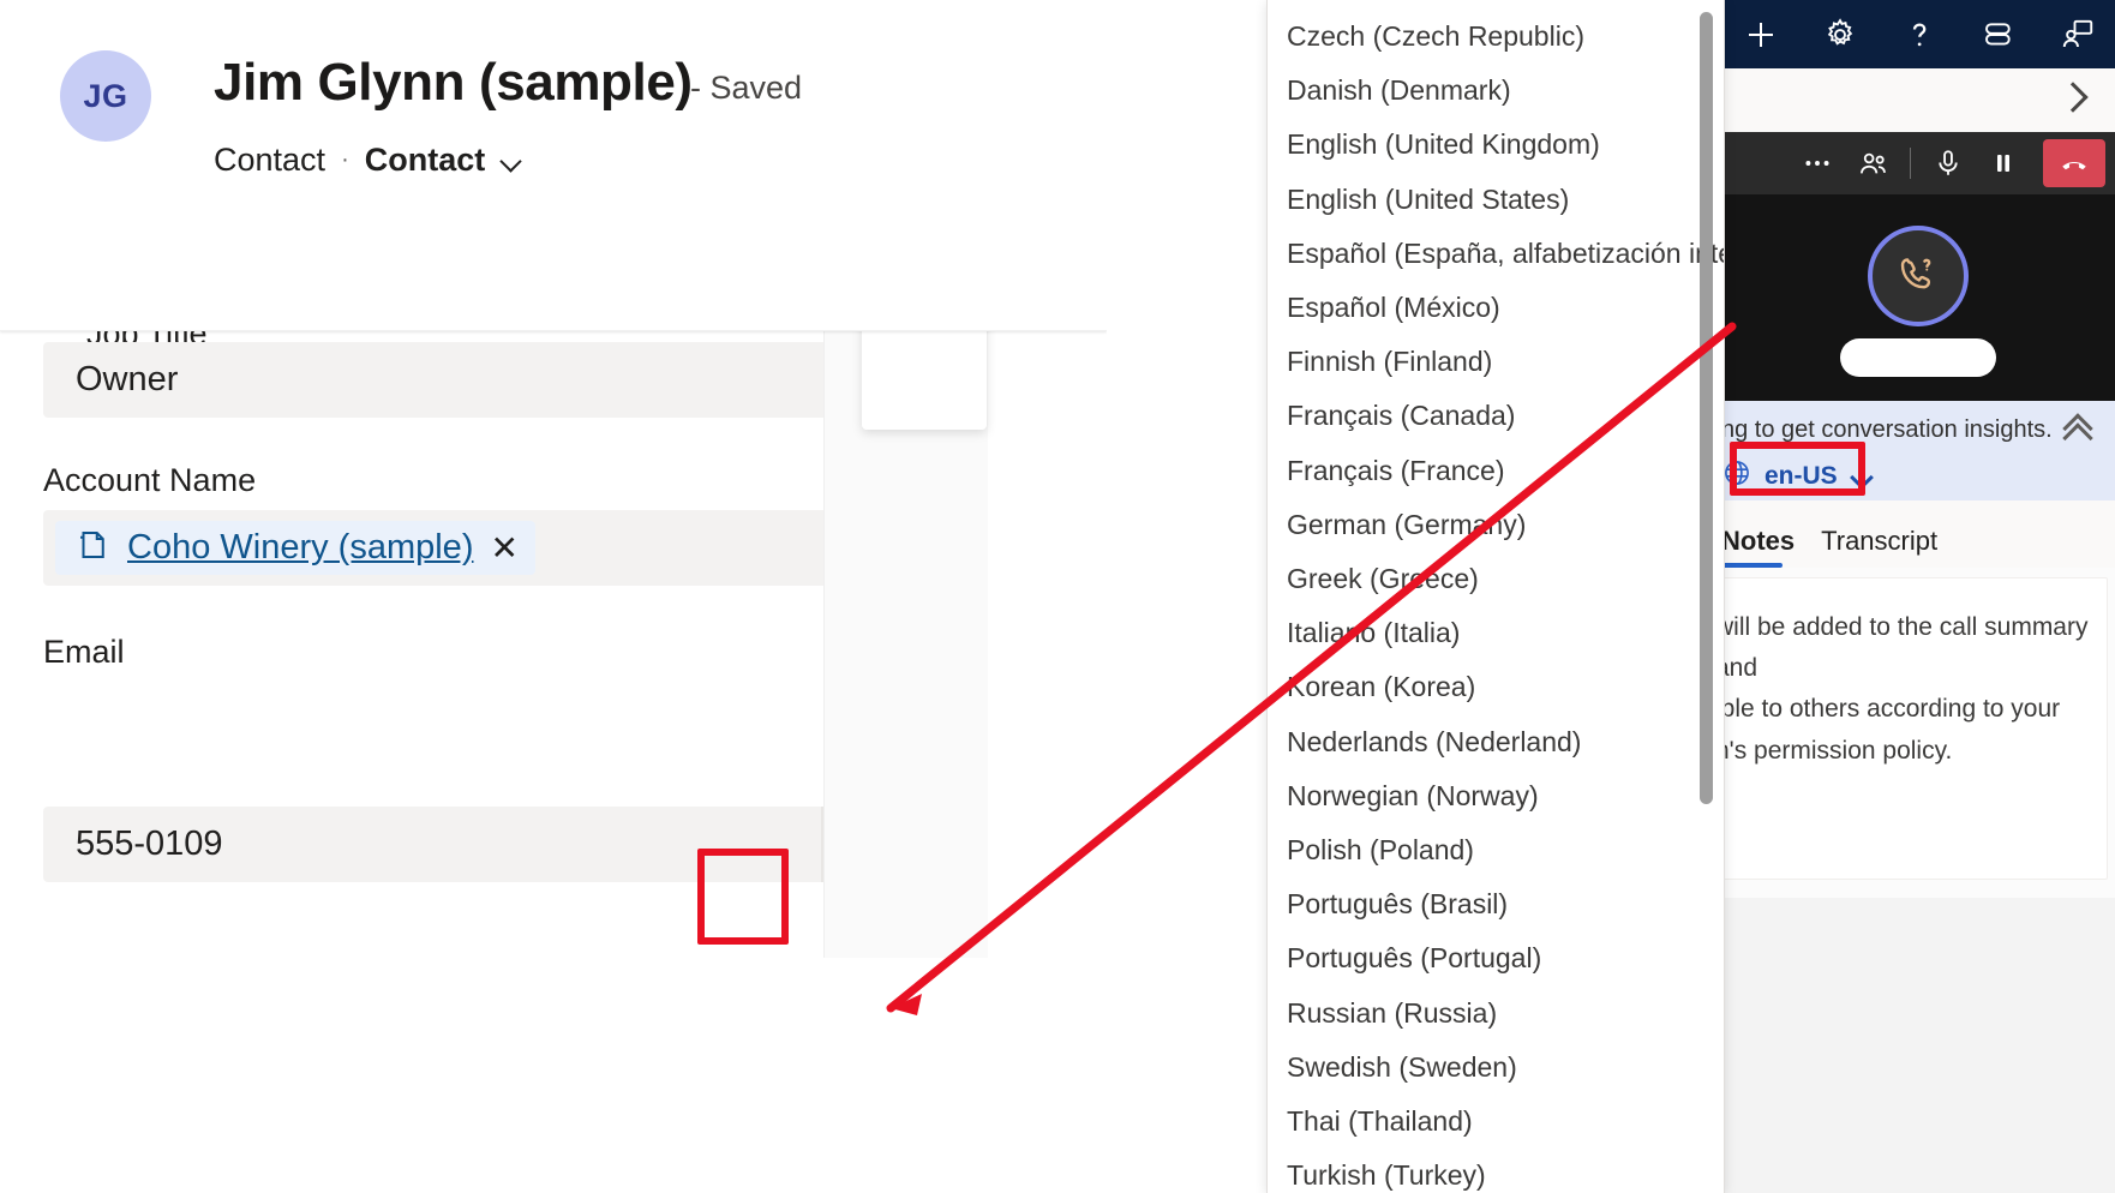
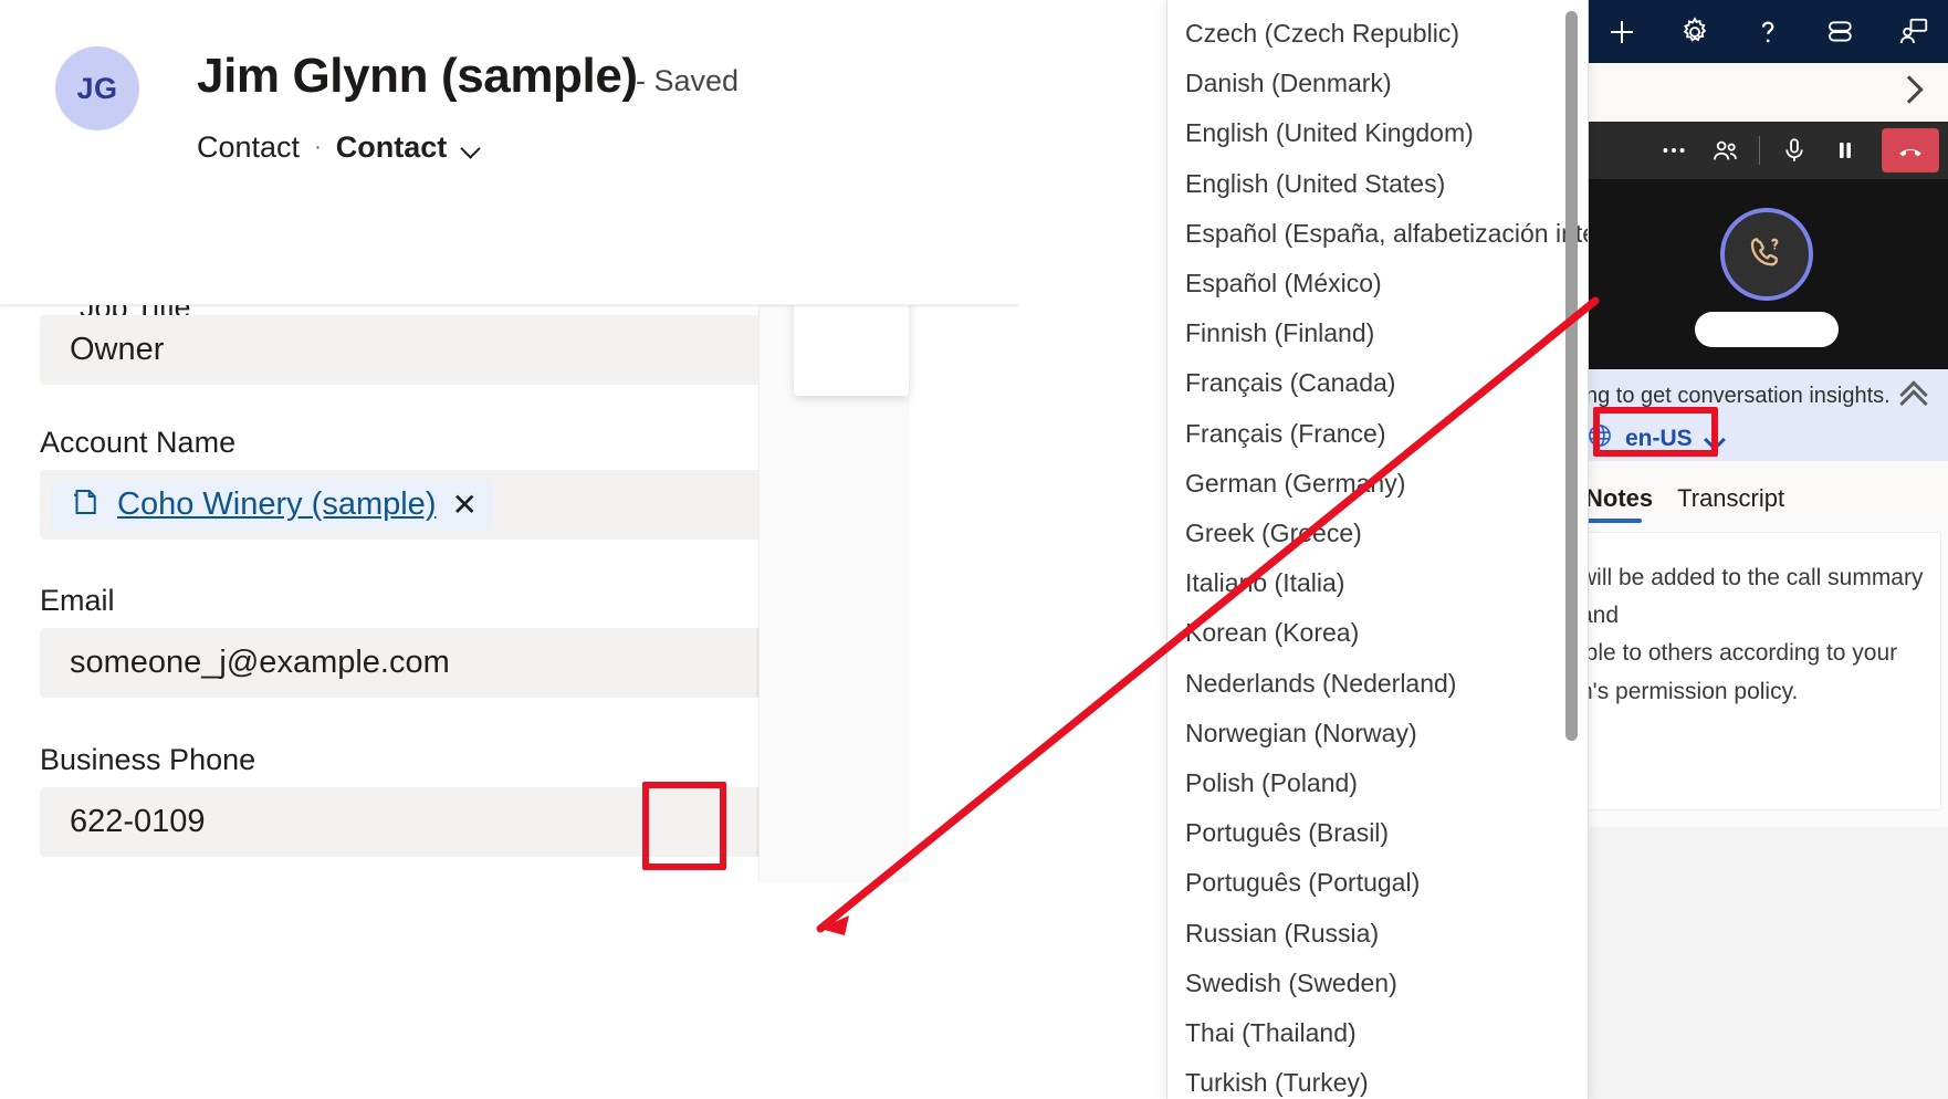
  JG
  Jim Glynn (sample)
  - Saved
  Contact
  ·
  Contact
  Job Title
  Owner
  Account Name
  Coho Winery (sample)
  ✕
  Email
+ someone_j@example.com
+ Business Phone
- 555-0109
+ 622-0109
  ng to get conversation insights.
  en-US
  Notes
  Transcript
  ill be added to the call summary nd
  ble to others according to your
  's permission policy.
  Czech (Czech Republic)
  Danish (Denmark)
  English (United Kingdom)
  English (United States)
  Español (España, alfabetización i
  Español (México)
  Finnish (Finland)
  Français (Canada)
  Français (France)
  German (Germany)
  Greek (Grece)
  Italiao (Italia)
  Korean (Korea)
  Nederlands (Nederland)
  Norwegian (Norway)
  Polish (Poland)
  Português (Brasil)
  Português (Portugal)
  Russian (Russia)
  Swedish (Sweden)
  Thai (Thailand)
  Turkish (Turkey)
